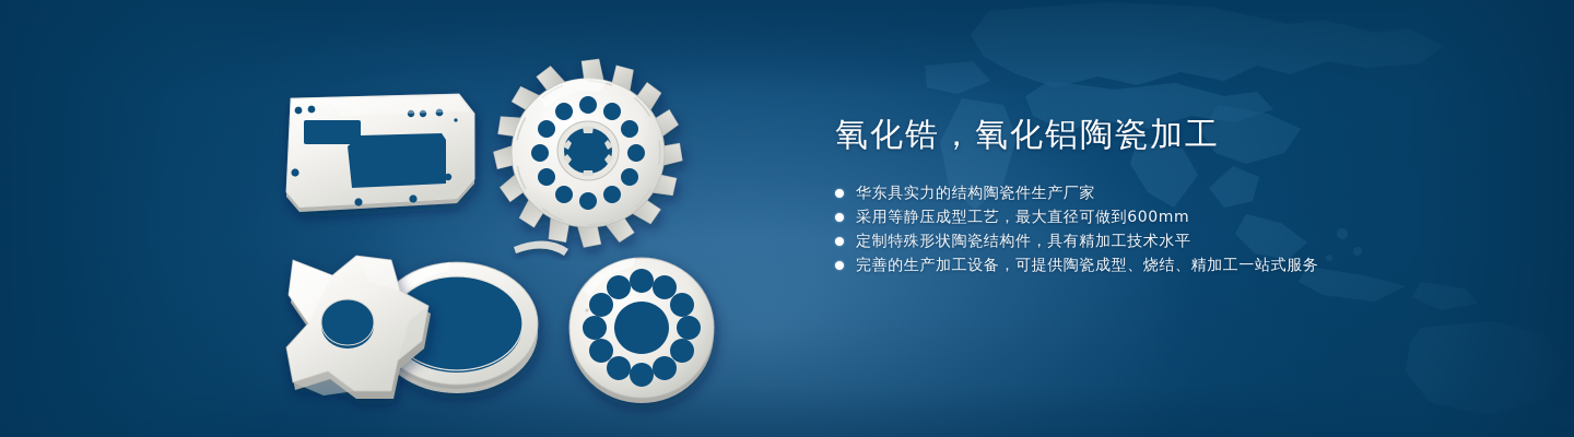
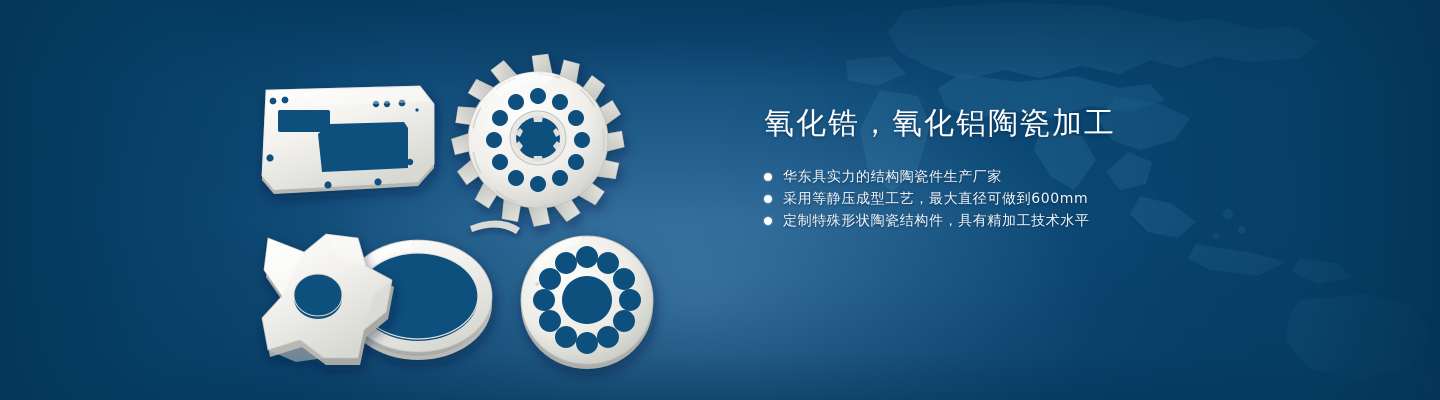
  氧化锆，氧化铝陶瓷加工
  华东具实力的结构陶瓷件生产厂家
  采用等静压成型工艺，最大直径可做到600mm
  定制特殊形状陶瓷结构件，具有精加工技术水平
- 完善的生产加工设备，可提供陶瓷成型、烧结、精加工一站式服务
